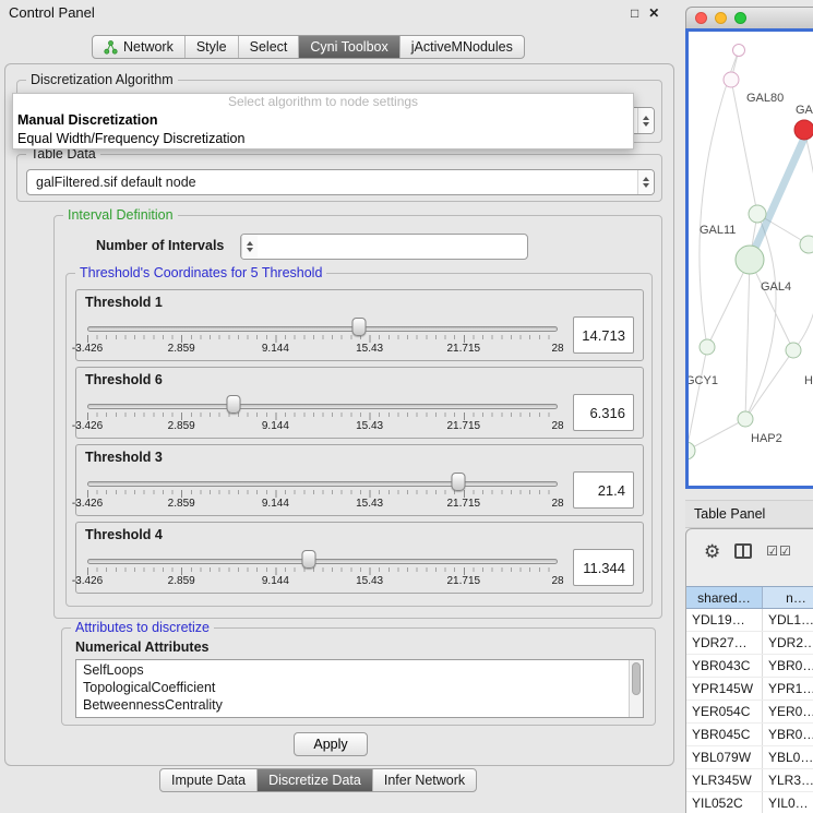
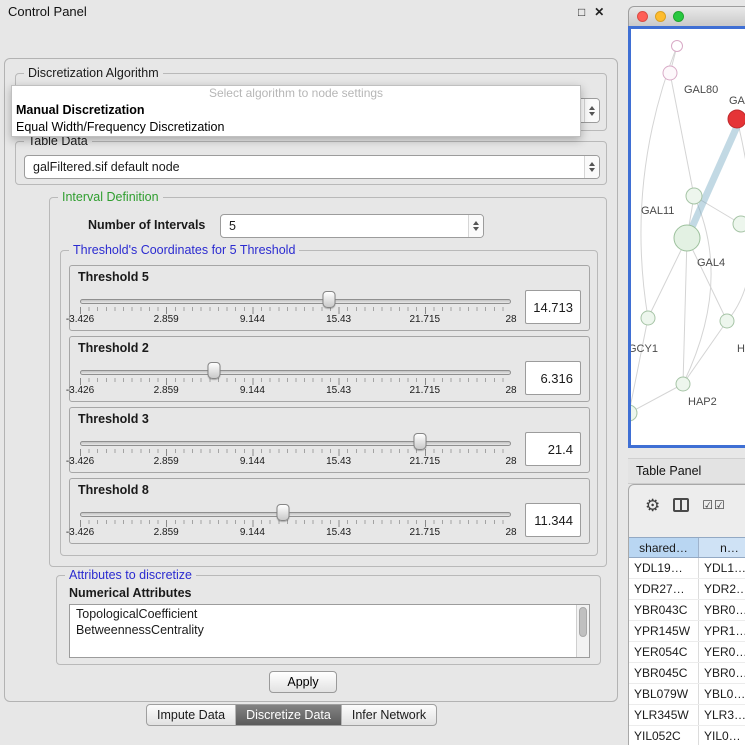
  Control Panel
  □
  ✕
- Network
- Style
- Select
- Cyni Toolbox
- jActiveMNodules
  Discretization Algorithm
  Select algorithm to node settings
  Manual Discretization
  Equal Width/Frequency Discretization
  Table Data
  galFiltered.sif default node
  Interval Definition
  Number of Intervals
+ 5
  Threshold's Coordinates for 5 Threshold
- Threshold 1
+ Threshold 5
  -3.426
  2.859
  9.144
  15.43
  21.715
  28
  14.713
- Threshold 6
+ Threshold 2
  -3.426
  2.859
  9.144
  15.43
  21.715
  28
  6.316
  Threshold 3
  -3.426
  2.859
  9.144
  15.43
  21.715
  28
  21.4
- Threshold 4
+ Threshold 8
  -3.426
  2.859
  9.144
  15.43
  21.715
  28
  11.344
  Attributes to discretize
  Numerical Attributes
- SelfLoops
  TopologicalCoefficient
  BetweennessCentrality
  Apply
  Impute Data
  Discretize Data
  Infer Network
  GAL80
  GA
  GAL11
  GAL4
  GCY1
  H
  HAP2
  Table Panel
  ⚙
  ☑☑
  shared…
  n…
  YDL19…
  YDL1…
  YDR27…
  YDR2…
  YBR043C
  YBR0…
  YPR145W
  YPR1…
  YER054C
  YER0…
  YBR045C
  YBR0…
  YBL079W
  YBL0…
  YLR345W
  YLR3…
  YIL052C
  YIL0…
